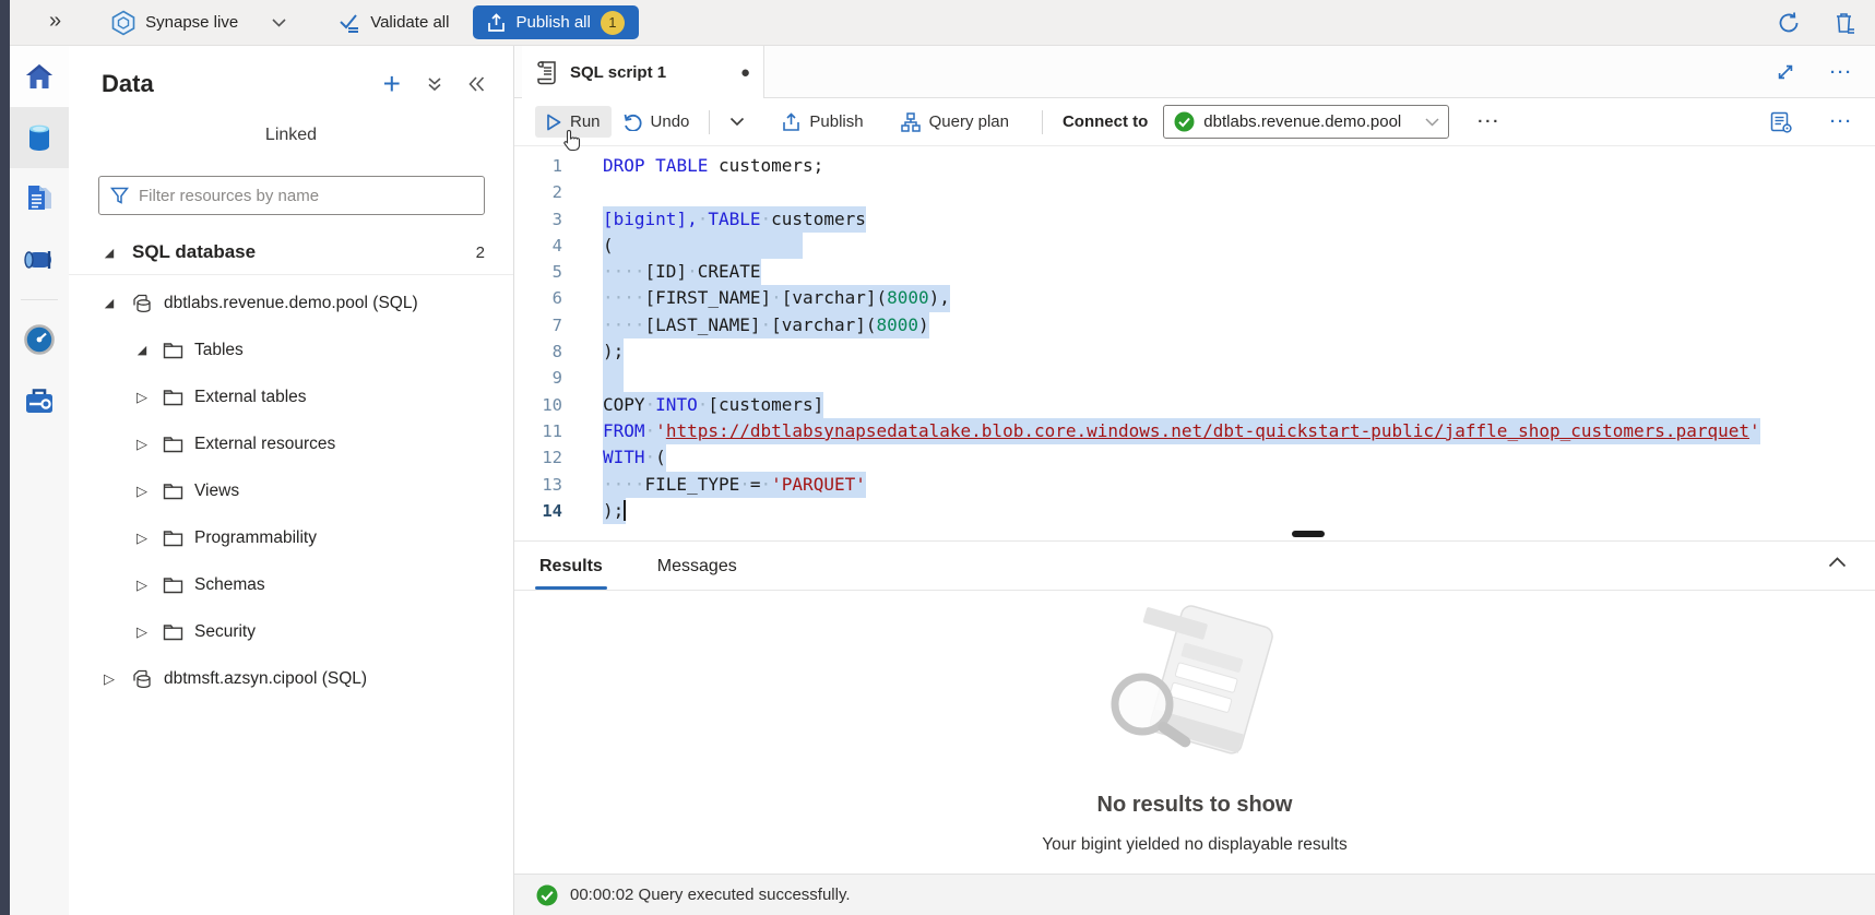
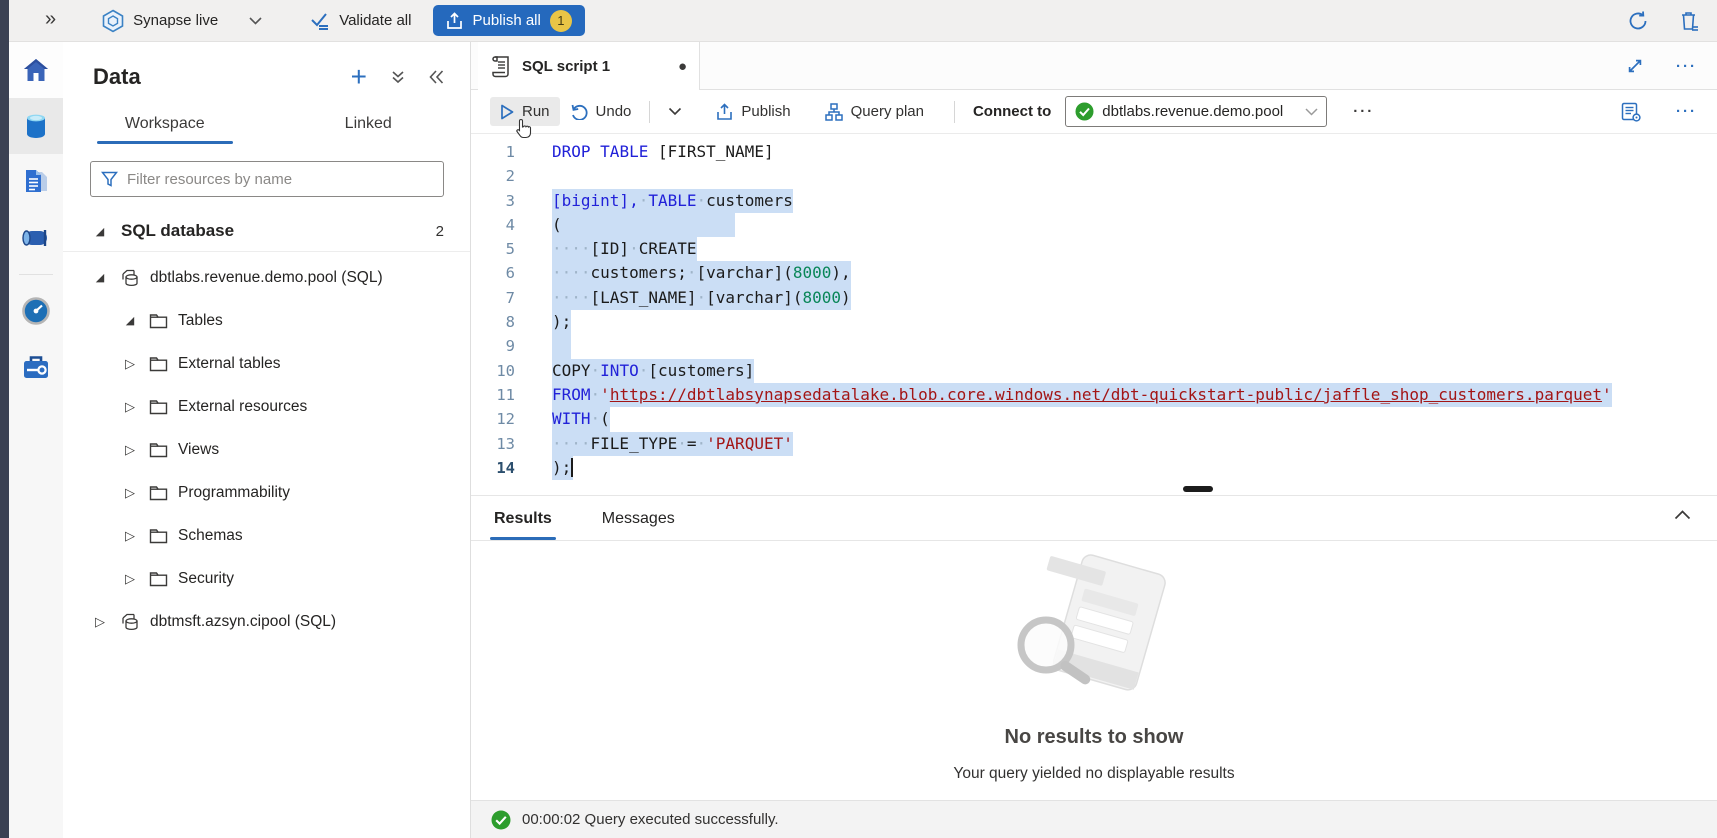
  »
  Synapse live
  Validate all
  Publish all
  1
  Data
  +
+ Workspace
  Linked
  Filter resources by name
  ◢
  SQL database
  2
  ◢
  dbtlabs.revenue.demo.pool (SQL)
  ◢
  Tables
  ▷
  External tables
  ▷
  External resources
  ▷
  Views
  ▷
  Programmability
  ▷
  Schemas
  ▷
  Security
  ▷
  dbtmsft.azsyn.cipool (SQL)
  SQL script 1
  ●
  ···
  Run
  Undo
  Publish
  Query plan
  Connect to
  dbtlabs.revenue.demo.pool
  ···
  ···
  1
- DROP TABLE customers;
+ DROP TABLE [FIRST_NAME]
  2
  3
  [bigint],·TABLE·customers
  4
  (
  5
  ····[ID]·CREATE
  6
- ····[FIRST_NAME]·[varchar](8000),
+ ····customers;·[varchar](8000),
  7
  ····[LAST_NAME]·[varchar](8000)
  8
  );
  9
  10
  COPY·INTO·[customers]
  11
  FROM·'https://dbtlabsynapsedatalake.blob.core.windows.net/dbt-quickstart-public/jaffle_shop_customers.parquet'
  12
  WITH·(
  13
  ····FILE_TYPE·=·'PARQUET'
  14
  );
  Results
  Messages
  No results to show
- Your bigint yielded no displayable results
+ Your query yielded no displayable results
  00:00:02 Query executed successfully.
